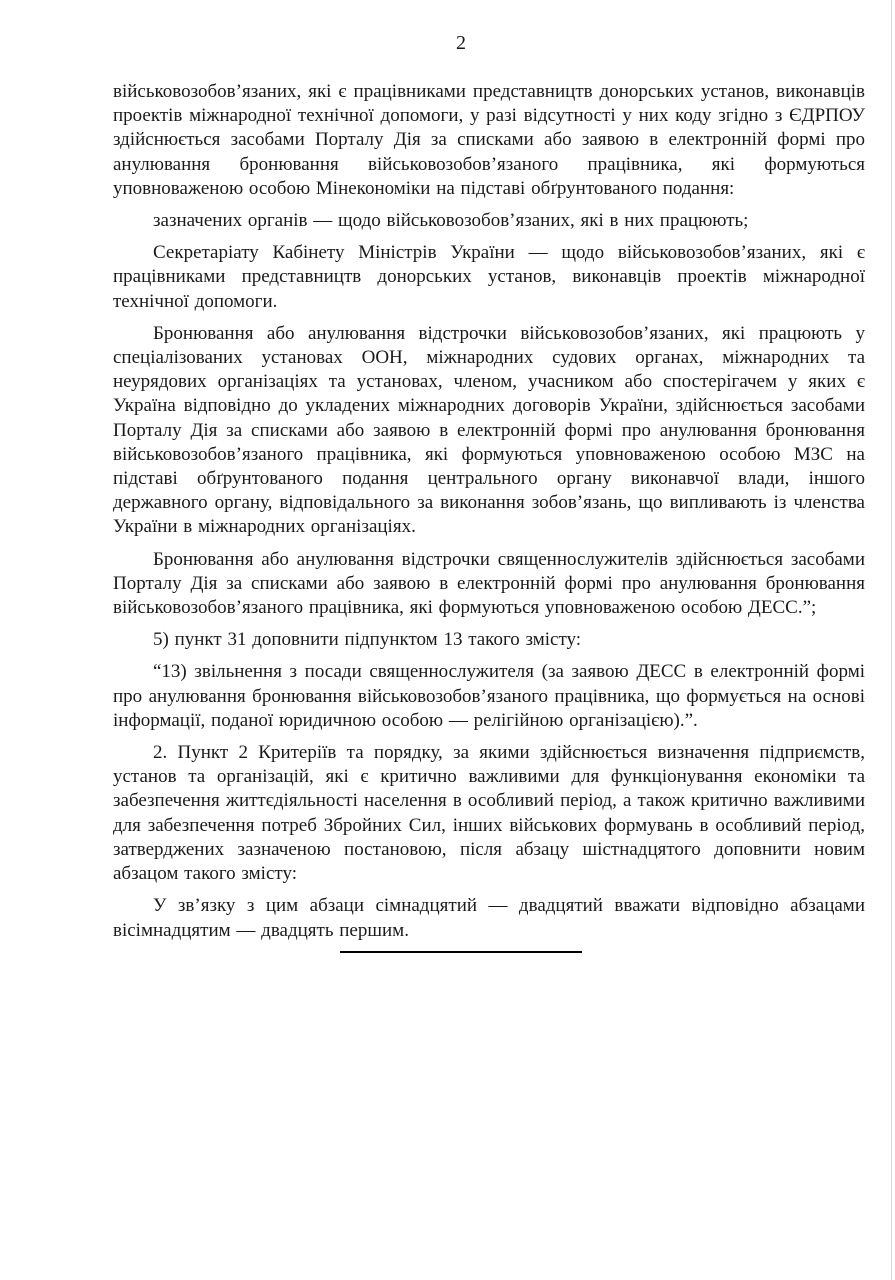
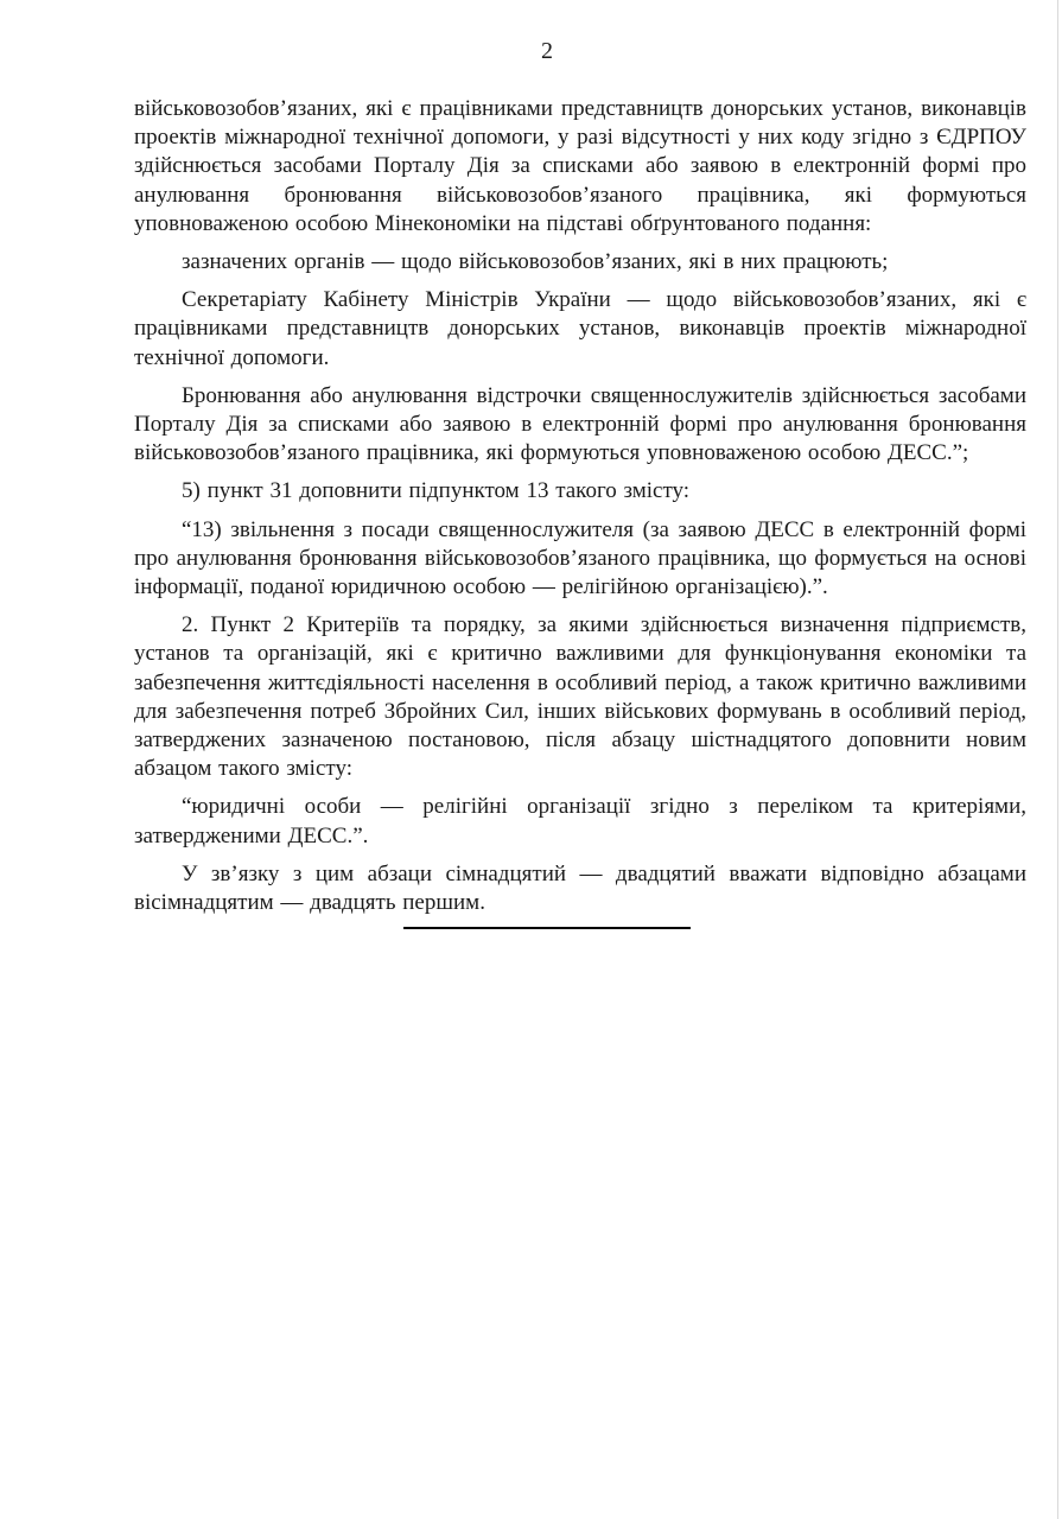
  2
  військовозобов’язаних, які є працівниками представництв донорських установ, виконавців проектів міжнародної технічної допомоги, у разі відсутності у них коду згідно з ЄДРПОУ здійснюється засобами Порталу Дія за списками або заявою в електронній формі про анулювання бронювання військовозобов’язаного працівника, які формуються уповноваженою особою Мінекономіки на підставі обґрунтованого подання:
  зазначених органів — щодо військовозобов’язаних, які в них працюють;
  Секретаріату Кабінету Міністрів України — щодо військовозобов’язаних, які є працівниками представництв донорських установ, виконавців проектів міжнародної технічної допомоги.
- Бронювання або анулювання відстрочки військовозобов’язаних, які працюють у спеціалізованих установах ООН, міжнародних судових органах, міжнародних та неурядових організаціях та установах, членом, учасником або спостерігачем у яких є Україна відповідно до укладених міжнародних договорів України, здійснюється засобами Порталу Дія за списками або заявою в електронній формі про анулювання бронювання військовозобов’язаного працівника, які формуються уповноваженою особою МЗС на підставі обґрунтованого подання центрального органу виконавчої влади, іншого державного органу, відповідального за виконання зобов’язань, що випливають із членства України в міжнародних організаціях.
  Бронювання або анулювання відстрочки священнослужителів здійснюється засобами Порталу Дія за списками або заявою в електронній формі про анулювання бронювання військовозобов’язаного працівника, які формуються уповноваженою особою ДЕСС.”;
  5) пункт 31 доповнити підпунктом 13 такого змісту:
  “13) звільнення з посади священнослужителя (за заявою ДЕСС в електронній формі про анулювання бронювання військовозобов’язаного працівника, що формується на основі інформації, поданої юридичною особою — релігійною організацією).”.
  2. Пункт 2 Критеріїв та порядку, за якими здійснюється визначення підприємств, установ та організацій, які є критично важливими для функціонування економіки та забезпечення життєдіяльності населення в особливий період, а також критично важливими для забезпечення потреб Збройних Сил, інших військових формувань в особливий період, затверджених зазначеною постановою, після абзацу шістнадцятого доповнити новим абзацом такого змісту:
+ “юридичні особи — релігійні організації згідно з переліком та критеріями, затвердженими ДЕСС.”.
  У зв’язку з цим абзаци сімнадцятий — двадцятий вважати відповідно абзацами вісімнадцятим — двадцять першим.
